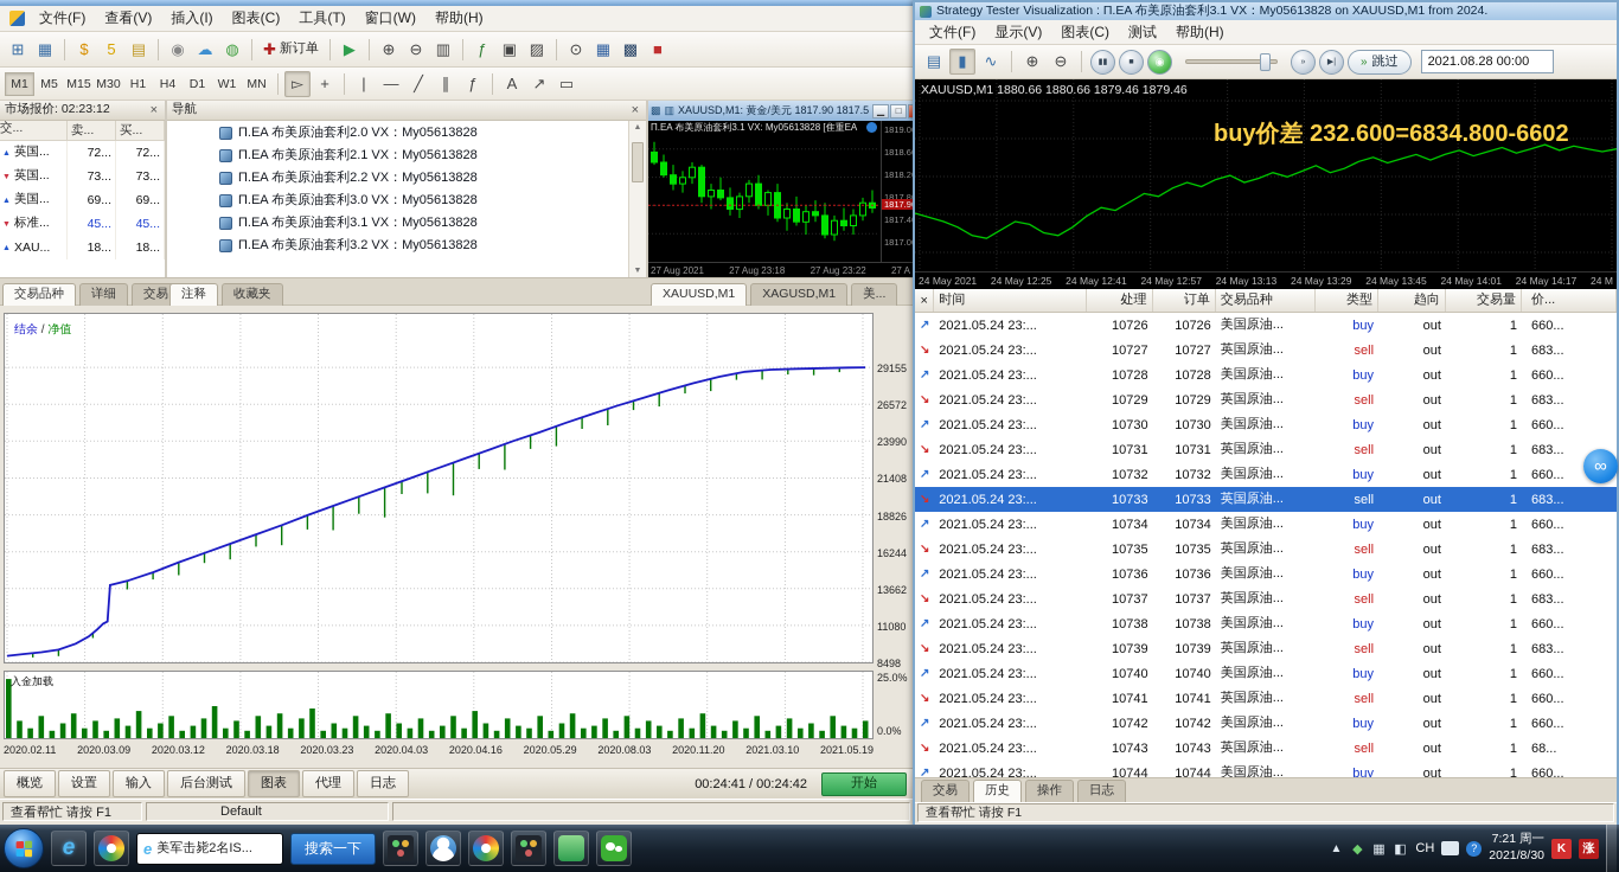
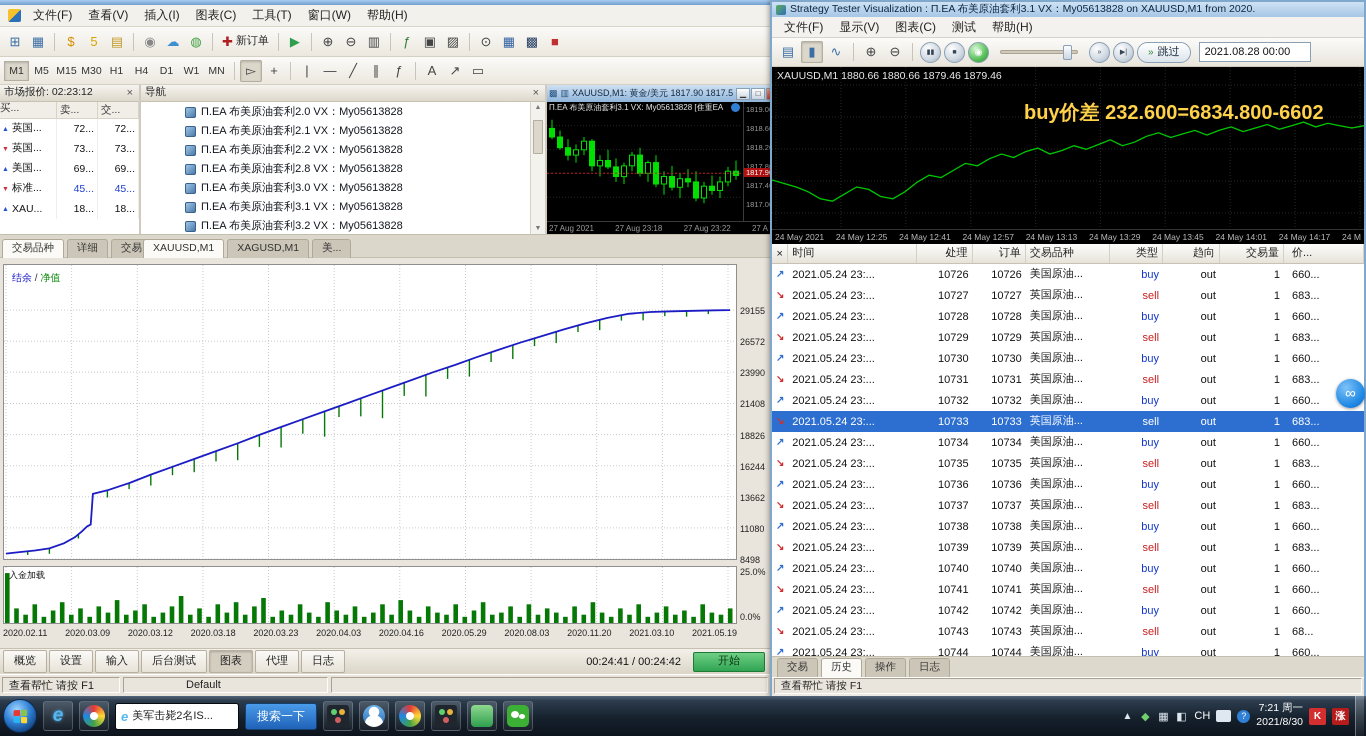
  文件(F)
  查看(V)
  插入(I)
  图表(C)
  工具(T)
  窗口(W)
  帮助(H)
  ⊞
  ▦
  $
  5
  ▤
  ◉
  ☁
  ◍
  ✚
  新订单
  ▶
  ⊕
  ⊖
  ▥
  ƒ
  ▣
  ▨
  ⊙
  ▦
  ▩
  ■
  M1
  M5
  M15
  M30
  H1
  H4
  D1
  W1
  MN
  ▻
  +
  |
  —
  ╱
  ∥
  ƒ
  A
  ↗
  ▭
  市场报价: 02:23:12
  ×
- 交...
+ 买...
  卖...
- 买...
+ 交...
  英国...
  72...
  72...
  英国...
  73...
  73...
  美国...
  69...
  69...
  标准...
  45...
  45...
  XAU...
  18...
  18...
  导航
  ×
  П.EA 布美原油套利2.0 VX：My05613828
  П.EA 布美原油套利2.1 VX：My05613828
  П.EA 布美原油套利2.2 VX：My05613828
+ П.EA 布美原油套利2.8 VX：My05613828
  П.EA 布美原油套利3.0 VX：My05613828
  П.EA 布美原油套利3.1 VX：My05613828
  П.EA 布美原油套利3.2 VX：My05613828
  ▩
  ▥
  XAUUSD,M1: 黄金/美元 1817.90 1817.5
  ▁
  □
  П.EA 布美原油套利3.1 VX: My05613828 [隹重EA
  1819.0
  1818.6
  1818.2
  1817.8
  1817.4
  1817.0
  1817.9
  27 Aug 2021
  27 Aug 23:18
  27 Aug 23:22
  27 A
  交易品种
  详细
  交易
- 注释
- 收藏夹
  XAUUSD,M1
  XAGUSD,M1
  美...
  结余 / 净值
  入金加载
  2020.02.11
  2020.03.09
  2020.03.12
  2020.03.18
  2020.03.23
  2020.04.03
  2020.04.16
  2020.05.29
  2020.08.03
  2020.11.20
  2021.03.10
  2021.05.19
  29155
  26572
  23990
  21408
  18826
  16244
  13662
  11080
  8498
  25.0%
  0.0%
  概览
  设置
  输入
  后台测试
  图表
  代理
  日志
  00:24:41 / 00:24:42
  开始
  查看帮忙 请按 F1
  Default
- Strategy Tester Visualization : П.EA 布美原油套利3.1 VX：My05613828 on XAUUSD,M1 from 2024.
+ Strategy Tester Visualization : П.EA 布美原油套利3.1 VX：My05613828 on XAUUSD,M1 from 2020.
  文件(F)
  显示(V)
  图表(C)
  测试
  帮助(H)
  ▤
  ▮
  ∿
  ⊕
  ⊖
  ◉
  »
  跳过
  2021.08.28 00:00
  XAUUSD,M1 1880.66 1880.66 1879.46 1879.46
  buy价差 232.600=6834.800-6602
  24 May 2021
  24 May 12:25
  24 May 12:41
  24 May 12:57
  24 May 13:13
  24 May 13:29
  24 May 13:45
  24 May 14:01
  24 May 14:17
  24 M
  ×
  时间
  处理
  订单
  交易品种
  类型
  趋向
  交易量
  价...
  ↗
  2021.05.24 23:...
  10726
  10726
  美国原油...
  buy
  out
  1
  660...
  ↘
  2021.05.24 23:...
  10727
  10727
  英国原油...
  sell
  out
  1
  683...
  ↗
  2021.05.24 23:...
  10728
  10728
  美国原油...
  buy
  out
  1
  660...
  ↘
  2021.05.24 23:...
  10729
  10729
  英国原油...
  sell
  out
  1
  683...
  ↗
  2021.05.24 23:...
  10730
  10730
  美国原油...
  buy
  out
  1
  660...
  ↘
  2021.05.24 23:...
  10731
  10731
  英国原油...
  sell
  out
  1
  683...
  ↗
  2021.05.24 23:...
  10732
  10732
  美国原油...
  buy
  out
  1
  660...
  ↘
  2021.05.24 23:...
  10733
  10733
  英国原油...
  sell
  out
  1
  683...
  ↗
  2021.05.24 23:...
  10734
  10734
  美国原油...
  buy
  out
  1
  660...
  ↘
  2021.05.24 23:...
  10735
  10735
  英国原油...
  sell
  out
  1
  683...
  ↗
  2021.05.24 23:...
  10736
  10736
  美国原油...
  buy
  out
  1
  660...
  ↘
  2021.05.24 23:...
  10737
  10737
  英国原油...
  sell
  out
  1
  683...
  ↗
  2021.05.24 23:...
  10738
  10738
  美国原油...
  buy
  out
  1
  660...
  ↘
  2021.05.24 23:...
  10739
  10739
  英国原油...
  sell
  out
  1
  683...
  ↗
  2021.05.24 23:...
  10740
  10740
  美国原油...
  buy
  out
  1
  660...
  ↘
  2021.05.24 23:...
  10741
  10741
  英国原油...
  sell
  out
  1
  660...
  ↗
  2021.05.24 23:...
  10742
  10742
  美国原油...
  buy
  out
  1
  660...
  ↘
  2021.05.24 23:...
  10743
  10743
  英国原油...
  sell
  out
  1
  68...
  ↗
  2021.05.24 23:...
  10744
  10744
  美国原油...
  buy
  out
  1
  660...
  交易
  历史
  操作
  日志
  查看帮忙 请按 F1
  ∞
  e
  e
  美军击毙2名IS...
  搜索一下
  ▲
  ◆
  ▦
  ◧
  CH
  ?
  7:21 周一
  2021/8/30
  K
  涨
